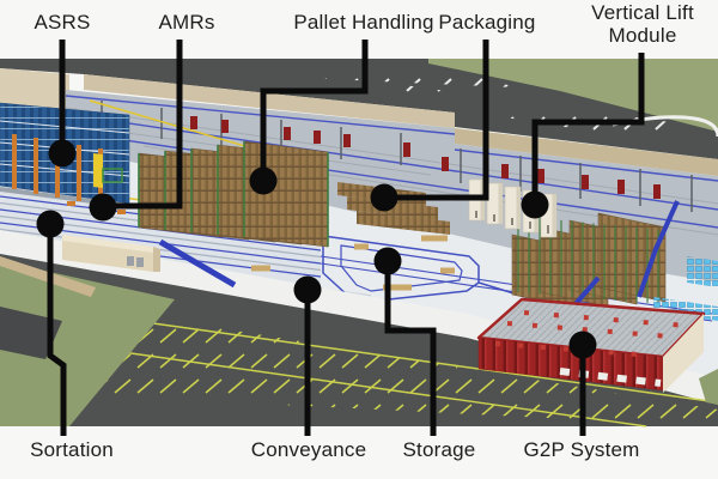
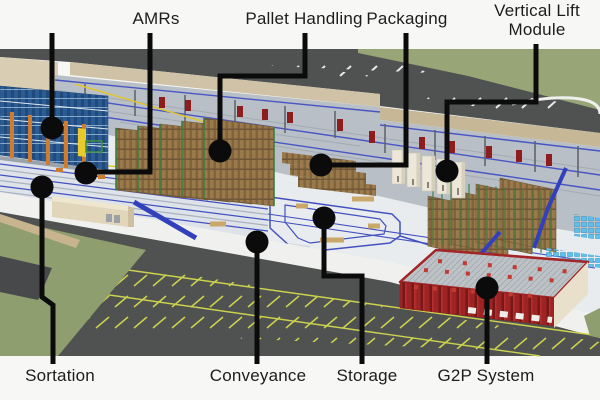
- ASRS
  AMRs
  Pallet Handling
  Packaging
  Vertical Lift Module
  Sortation
  Conveyance
  Storage
  G2P System
